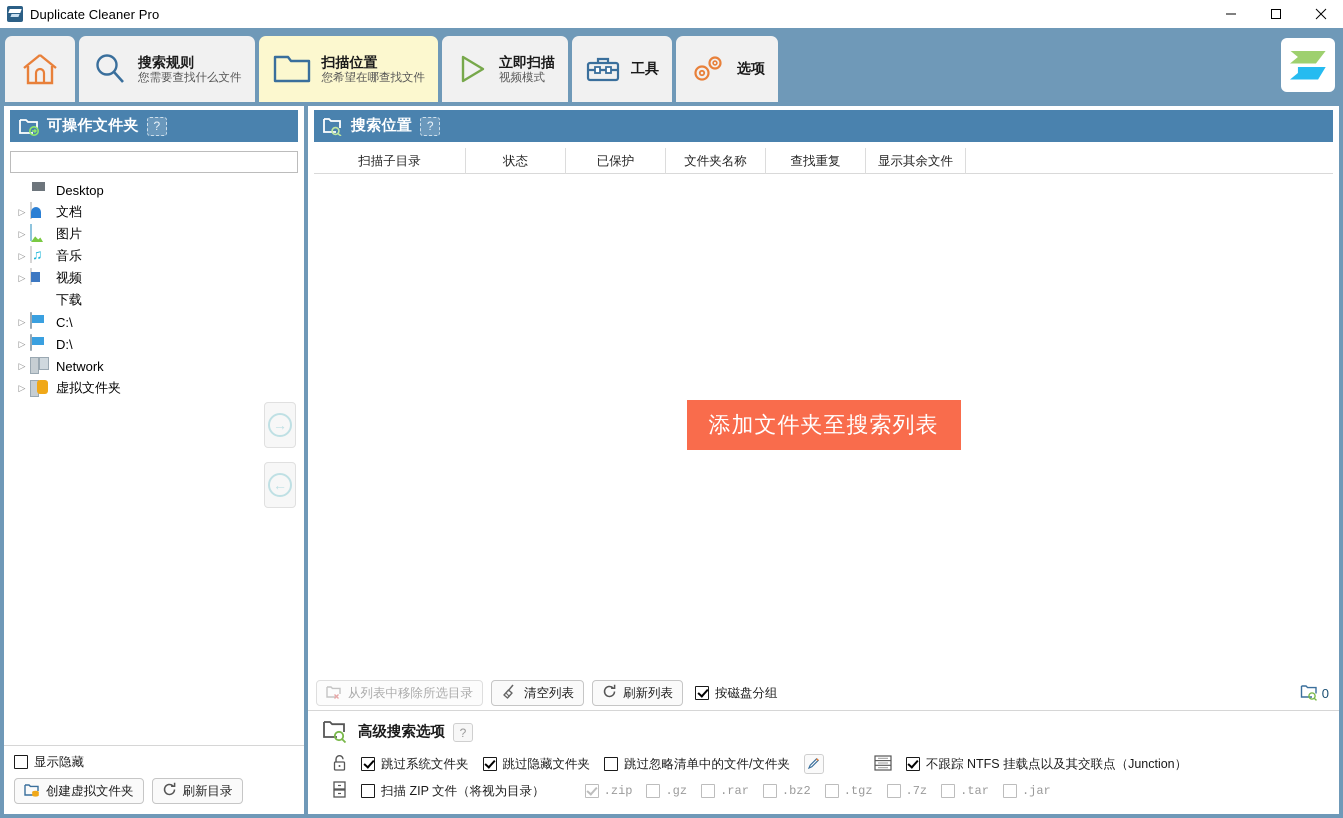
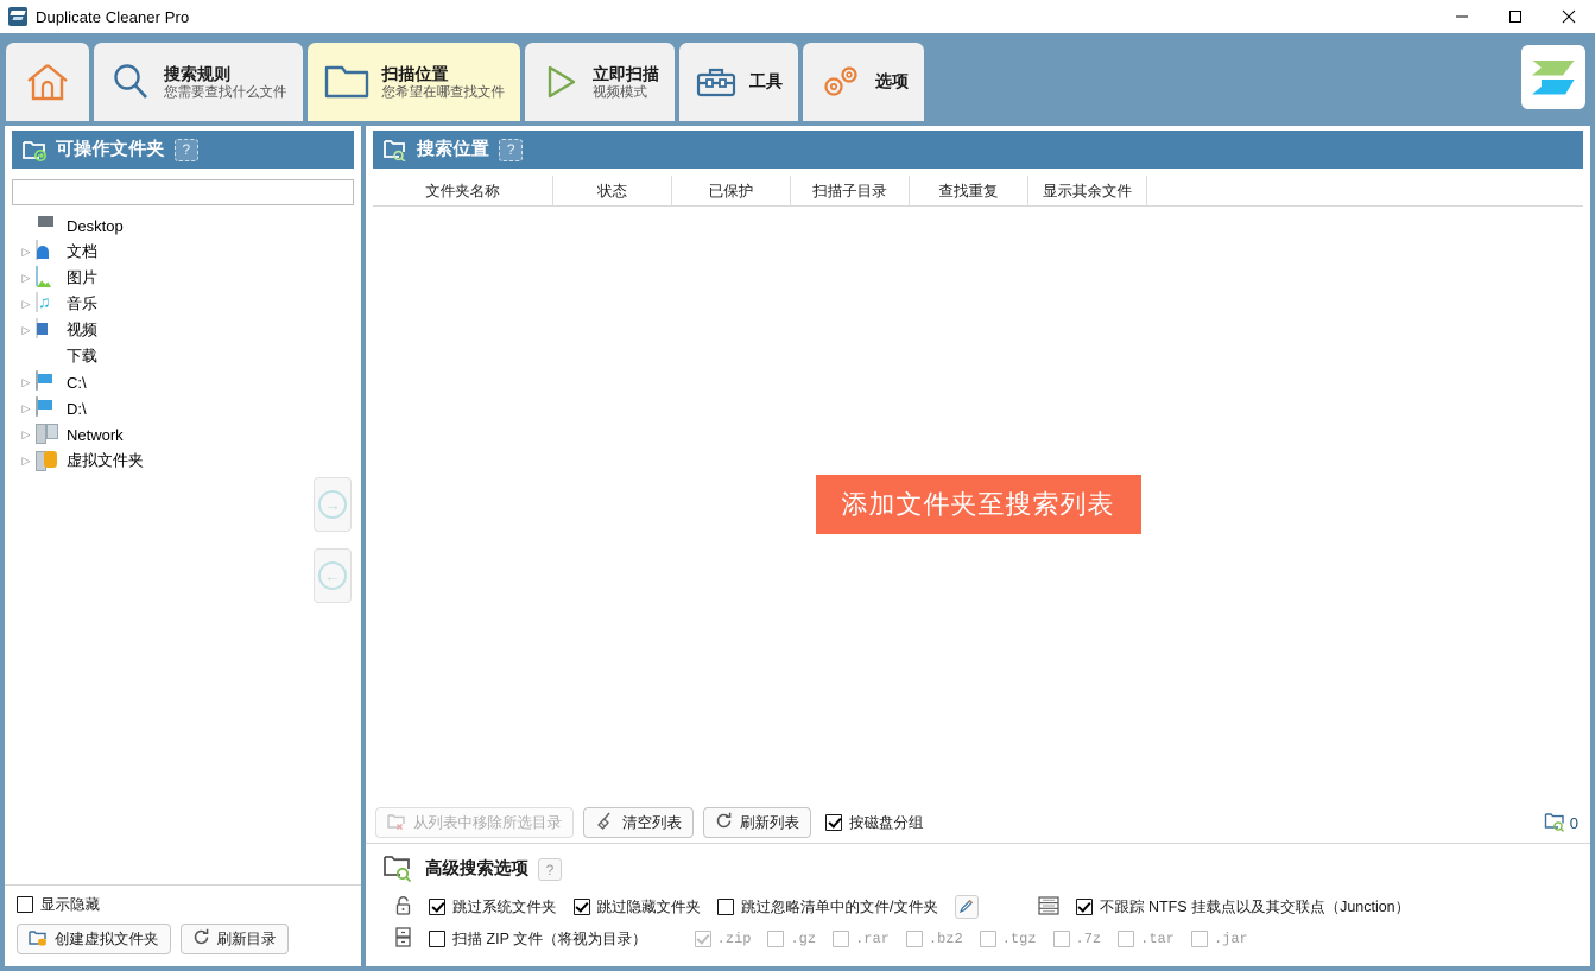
  Duplicate Cleaner Pro
  搜索规则
  您需要查找什么文件
  扫描位置
  您希望在哪查找文件
  立即扫描
  视频模式
  工具
  选项
  可操作文件夹
  ?
  Desktop
  ▷
  文档
  ▷
  图片
  ▷
  音乐
  ▷
  视频
  下载
  ▷
  C:\
  ▷
  D:\
  ▷
  Network
  ▷
  虚拟文件夹
  →
  ←
  显示隐藏
  创建虚拟文件夹
  刷新目录
  搜索位置
  ?
- 扫描子目录
+ 文件夹名称
  状态
  已保护
- 文件夹名称
+ 扫描子目录
  查找重复
  显示其余文件
  添加文件夹至搜索列表
  从列表中移除所选目录
  清空列表
  刷新列表
  按磁盘分组
  0
  高级搜索选项
  ?
  跳过系统文件夹
  跳过隐藏文件夹
  跳过忽略清单中的文件/文件夹
  不跟踪 NTFS 挂载点以及其交联点（Junction）
  扫描 ZIP 文件（将视为目录）
  .zip
  .gz
  .rar
  .bz2
  .tgz
  .7z
  .tar
  .jar
